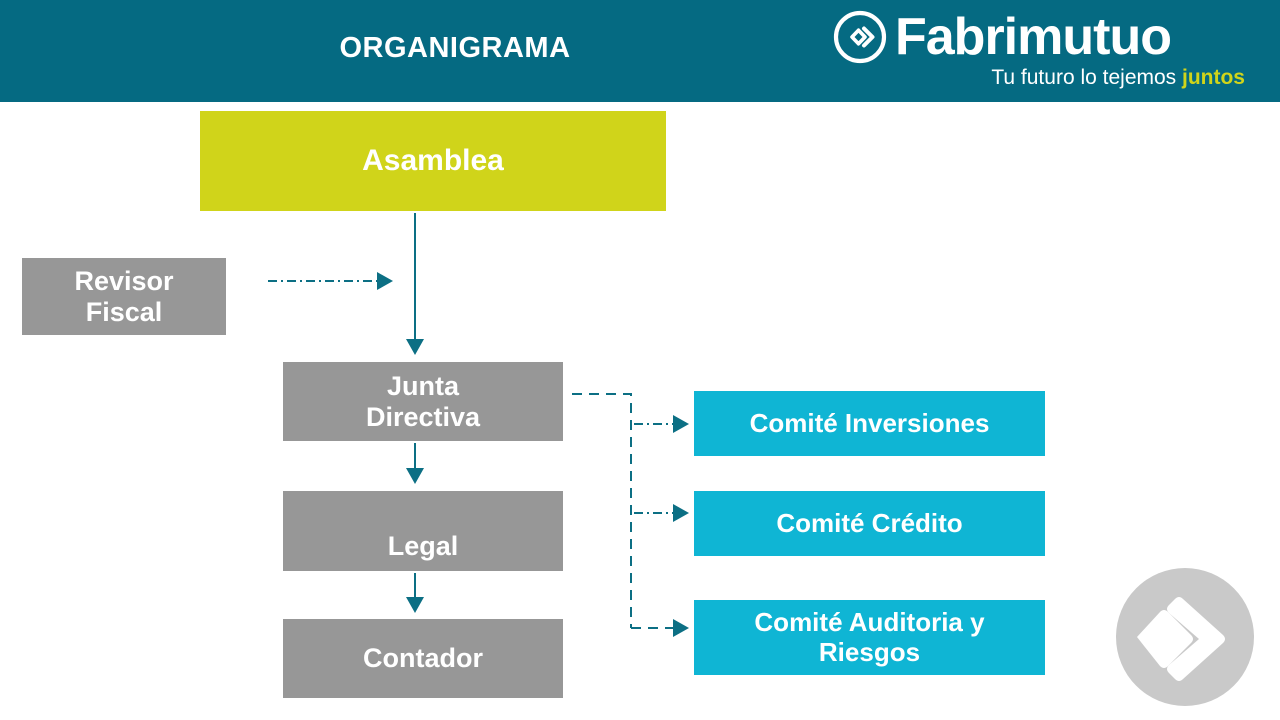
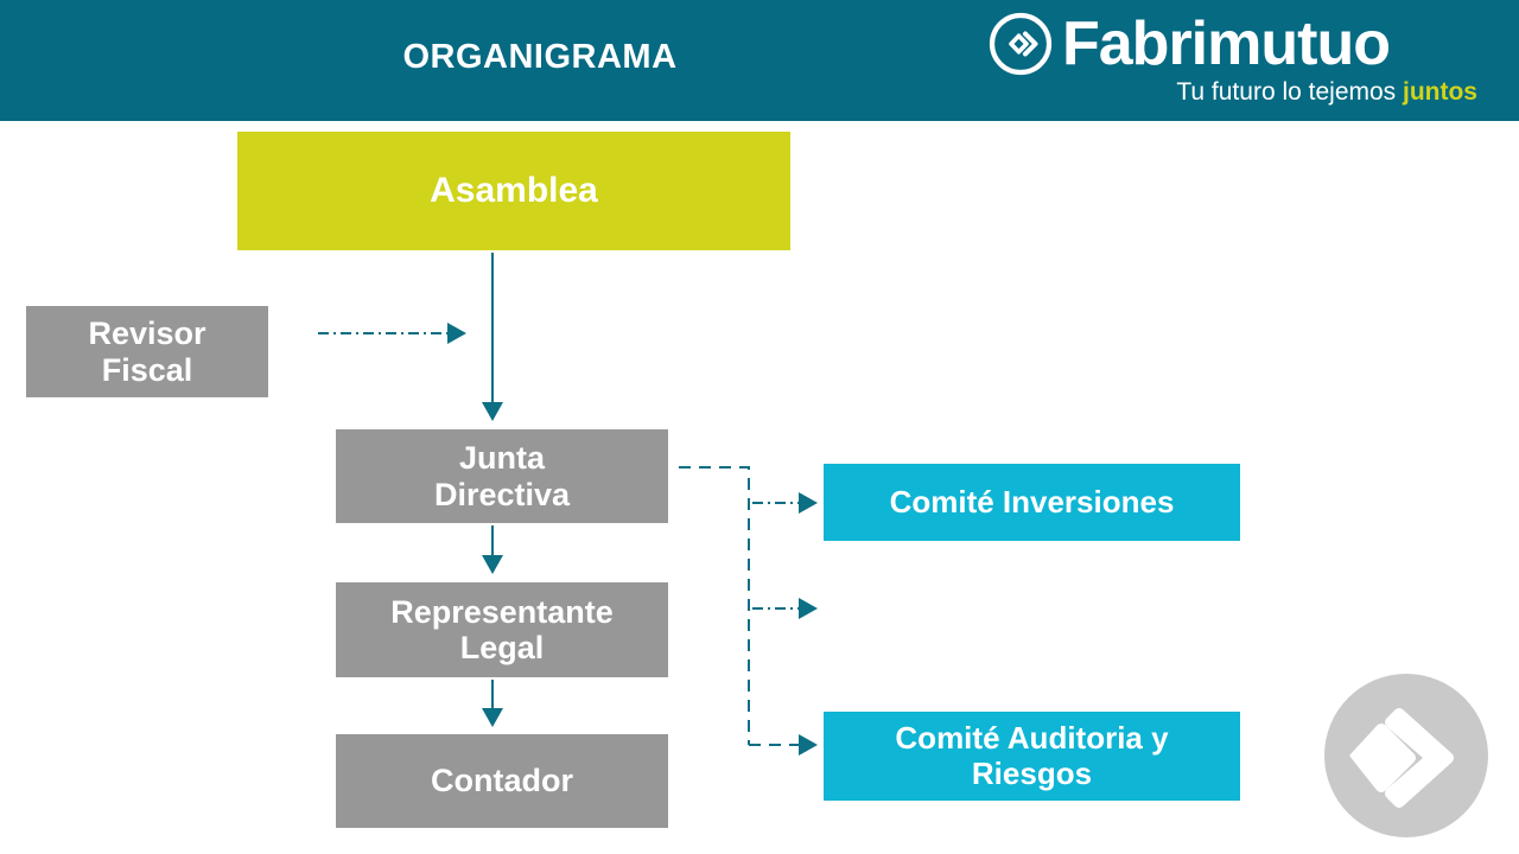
  ORGANIGRAMA
  Fabrimutuo
  Tu futuro lo tejemos juntos
  Asamblea
  Revisor
  Fiscal
  Junta
  Directiva
+ Representante
  Legal
  Contador
  Comité Inversiones
- Comité Crédito
  Comité Auditoria y
  Riesgos
